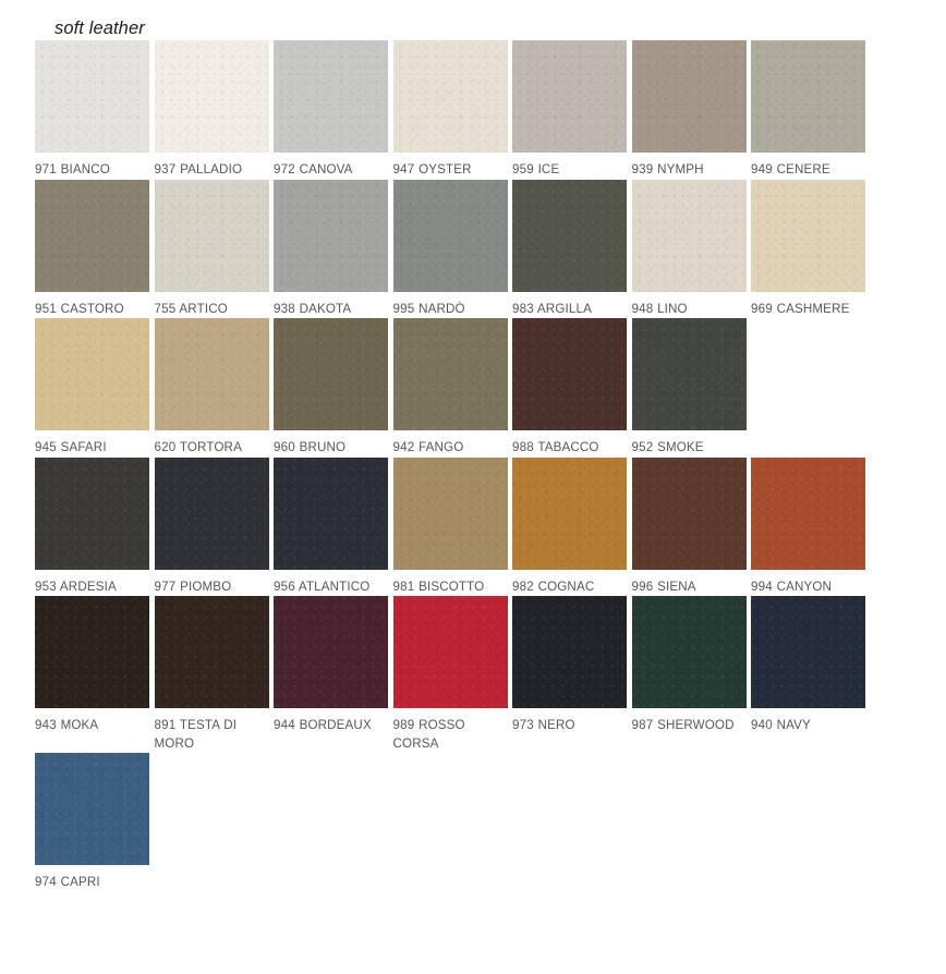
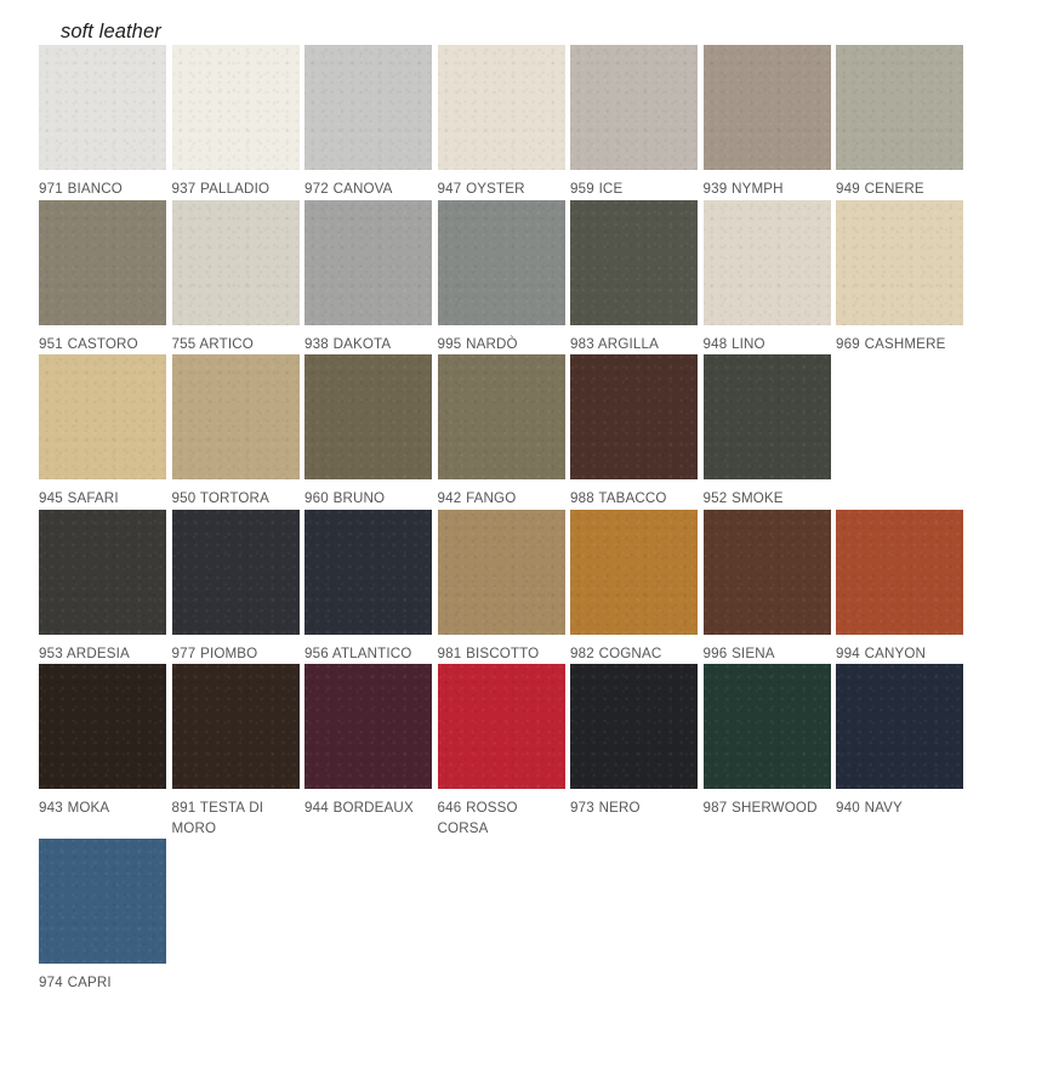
  soft leather
  971 BIANCO
  937 PALLADIO
  972 CANOVA
  947 OYSTER
  959 ICE
  939 NYMPH
  949 CENERE
  951 CASTORO
  755 ARTICO
  938 DAKOTA
  995 NARDÒ
  983 ARGILLA
  948 LINO
  969 CASHMERE
  945 SAFARI
- 620 TORTORA
+ 950 TORTORA
  960 BRUNO
  942 FANGO
  988 TABACCO
  952 SMOKE
  953 ARDESIA
  977 PIOMBO
  956 ATLANTICO
  981 BISCOTTO
  982 COGNAC
  996 SIENA
  994 CANYON
  943 MOKA
  891 TESTA DI MORO
  944 BORDEAUX
- 989 ROSSO CORSA
+ 646 ROSSO CORSA
  973 NERO
  987 SHERWOOD
  940 NAVY
  974 CAPRI
